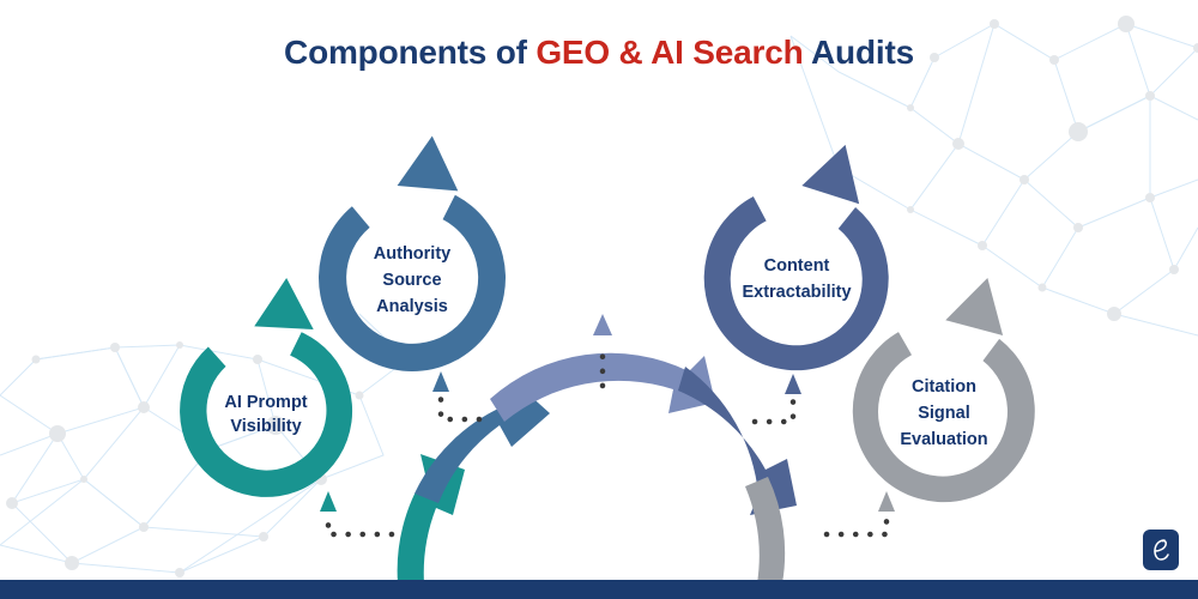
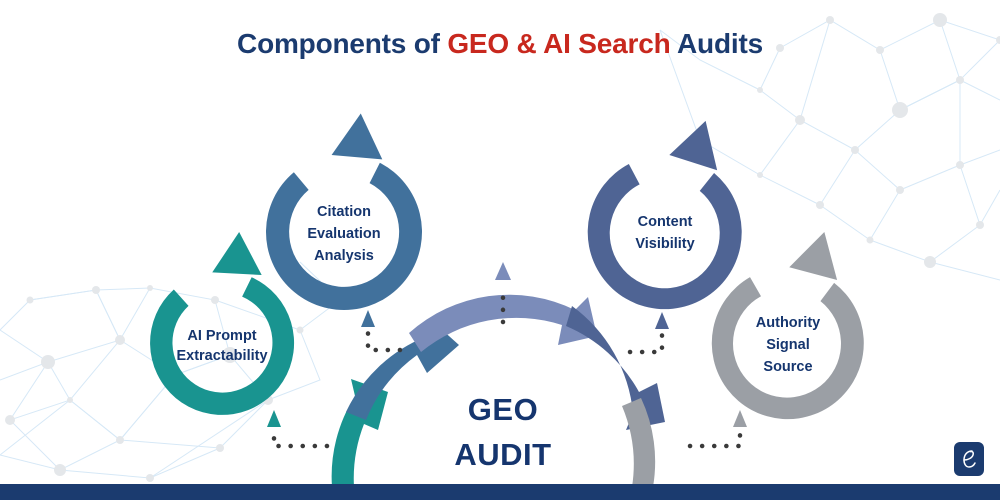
  Components of GEO & AI Search Audits
+ GEO
+ AUDIT
  AI Prompt
- Visibility
+ Extractability
- Authority
+ Citation
- Source
+ Evaluation
  Analysis
  Content
- Extractability
+ Visibility
- Citation
+ Authority
  Signal
- Evaluation
+ Source
